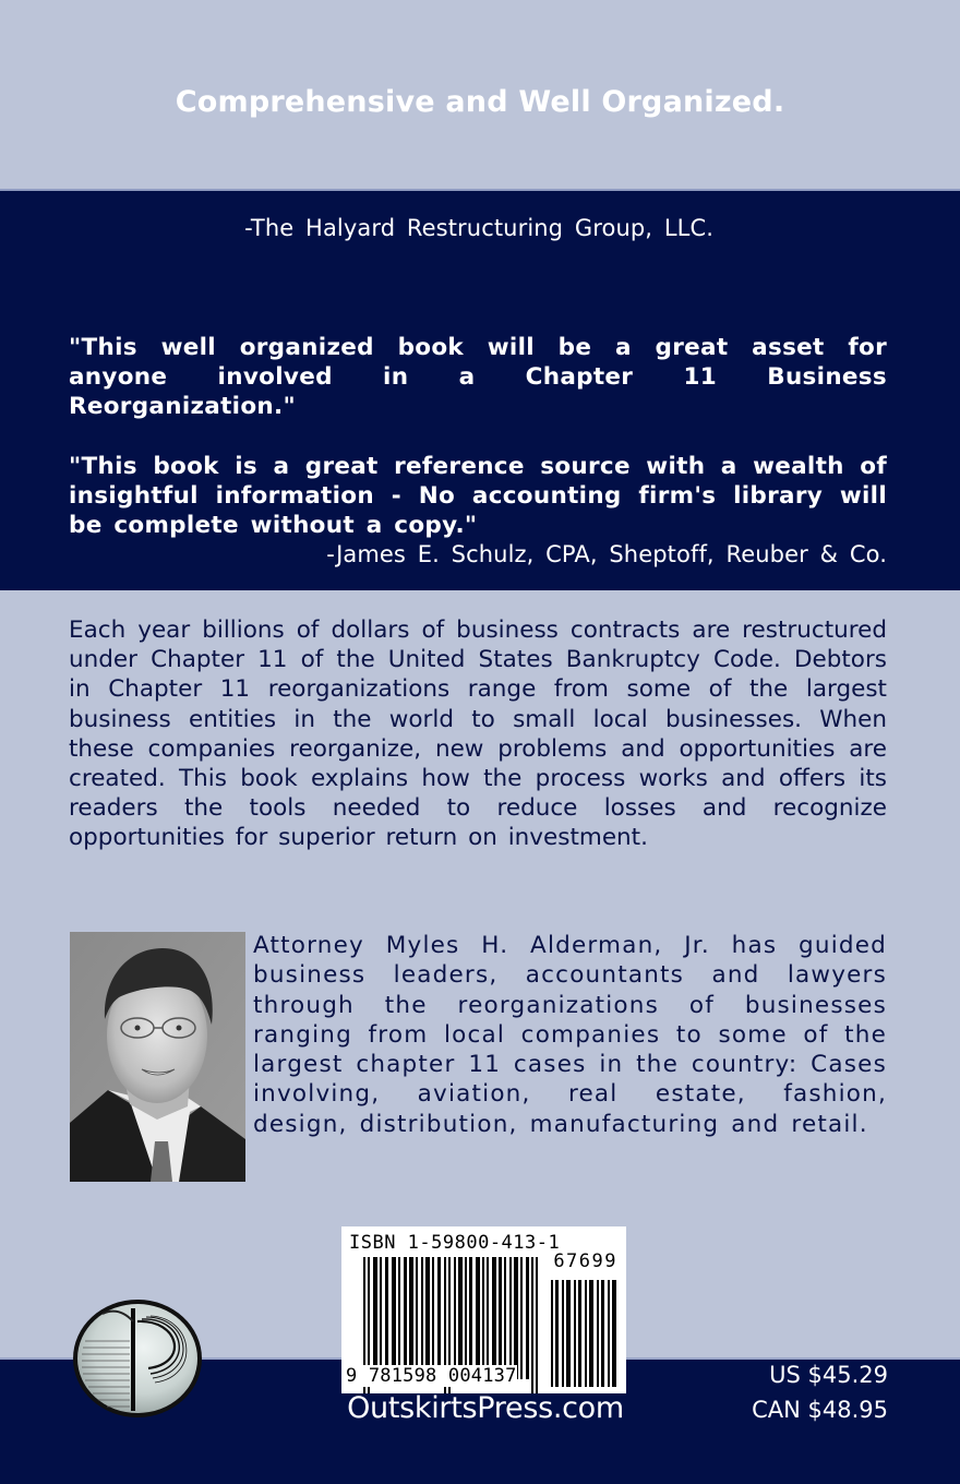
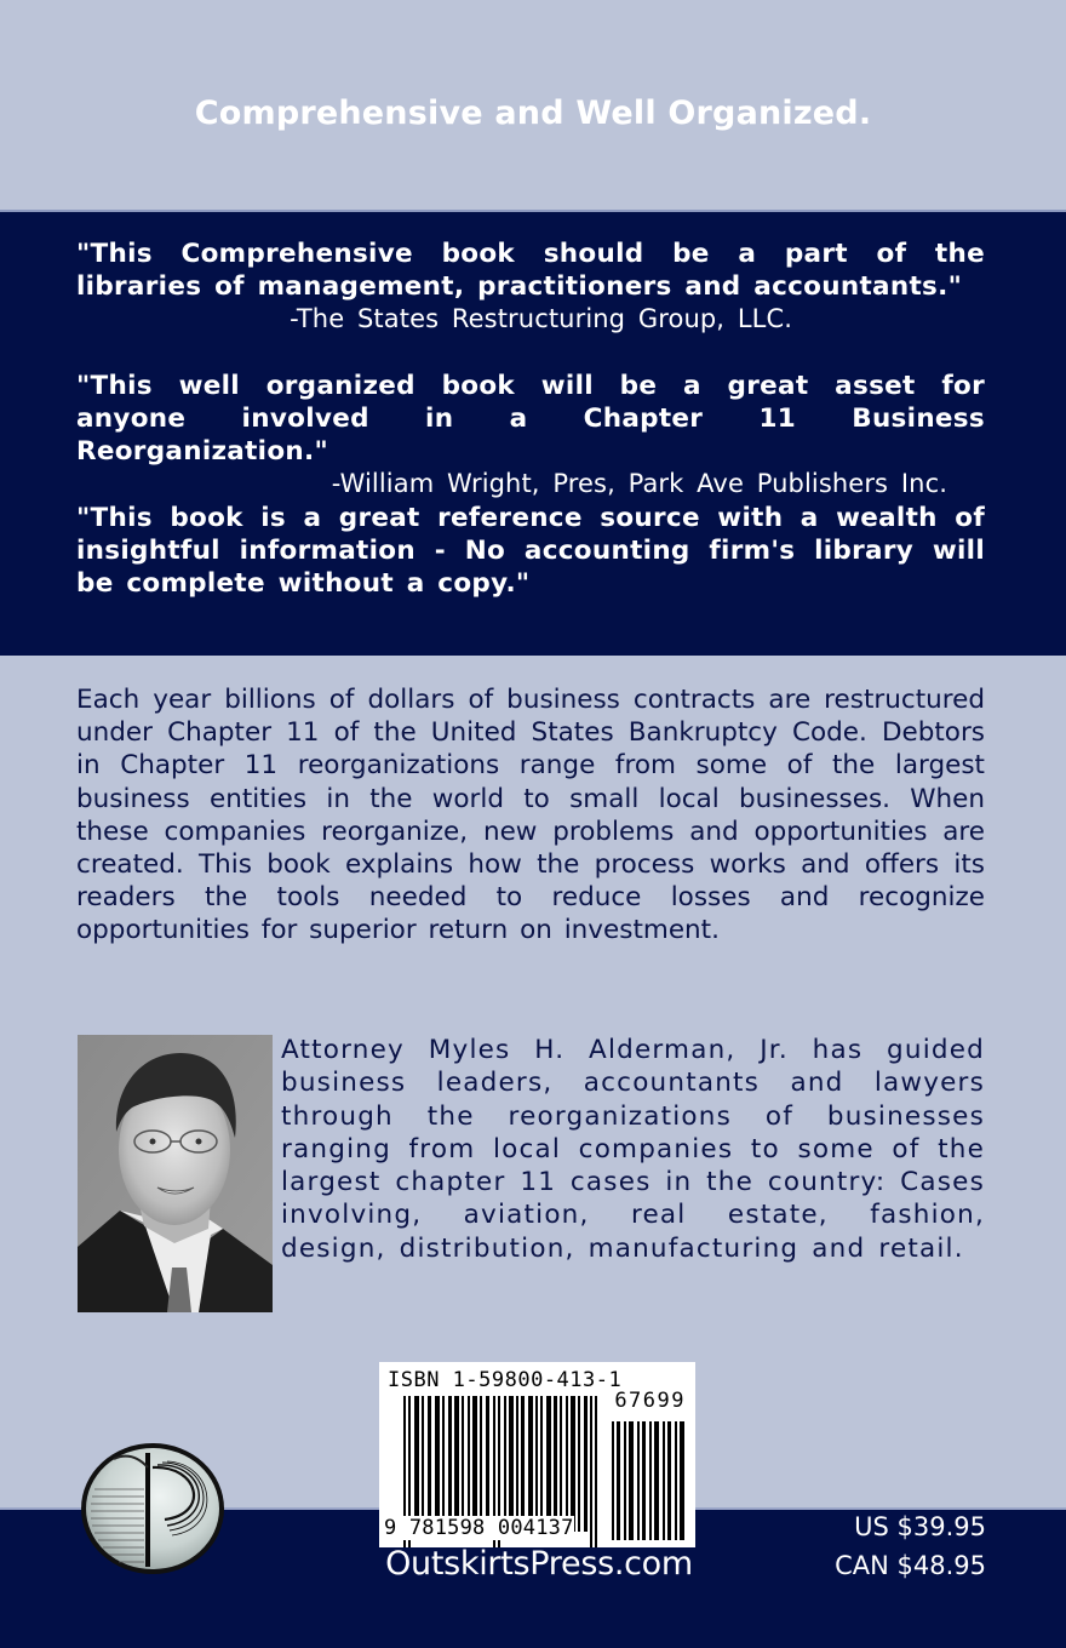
  Comprehensive and Well Organized.
+ "This Comprehensive book should be a part of the libraries of management, practitioners and accountants."
- -The Halyard Restructuring Group, LLC.
+ -The States Restructuring Group, LLC.
  "This well organized book will be a great asset for anyone involved in a Chapter 11 Business Reorganization."
+ -William Wright, Pres, Park Ave Publishers Inc.
  "This book is a great reference source with a wealth of insightful information - No accounting firm's library will be complete without a copy."
- -James E. Schulz, CPA, Sheptoff, Reuber & Co.
  Each year billions of dollars of business contracts are restructured under Chapter 11 of the United States Bankruptcy Code. Debtors in Chapter 11 reorganizations range from some of the largest business entities in the world to small local businesses. When these companies reorganize, new problems and opportunities are created. This book explains how the process works and offers its readers the tools needed to reduce losses and recognize opportunities for superior return on investment.
  Attorney Myles H. Alderman, Jr. has guided business leaders, accountants and lawyers through the reorganizations of businesses ranging from local companies to some of the largest chapter 11 cases in the country: Cases involving, aviation, real estate, fashion, design, distribution, manufacturing and retail.
  ISBN 1-59800-413-1
  67699
  9 781598 004137
  OutskirtsPress.com
- US $45.29
+ US $39.95
  CAN $48.95
